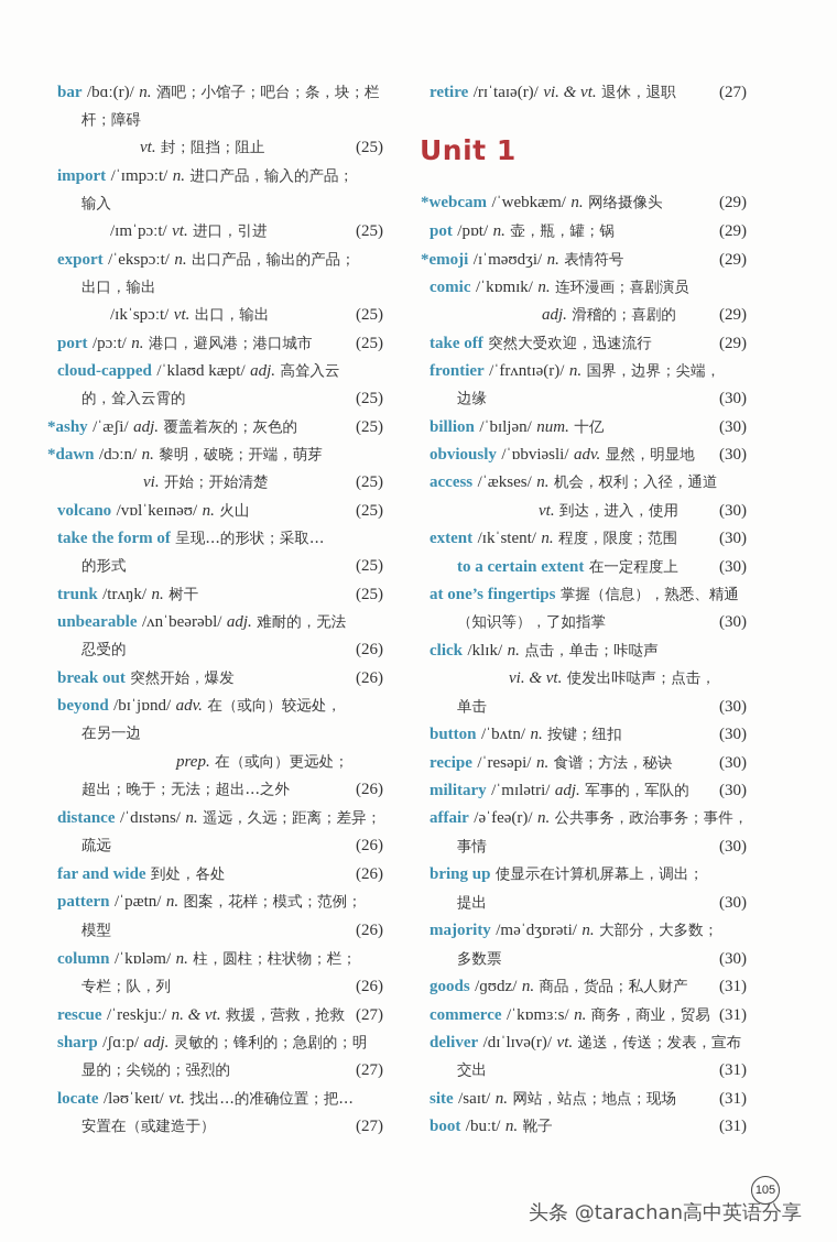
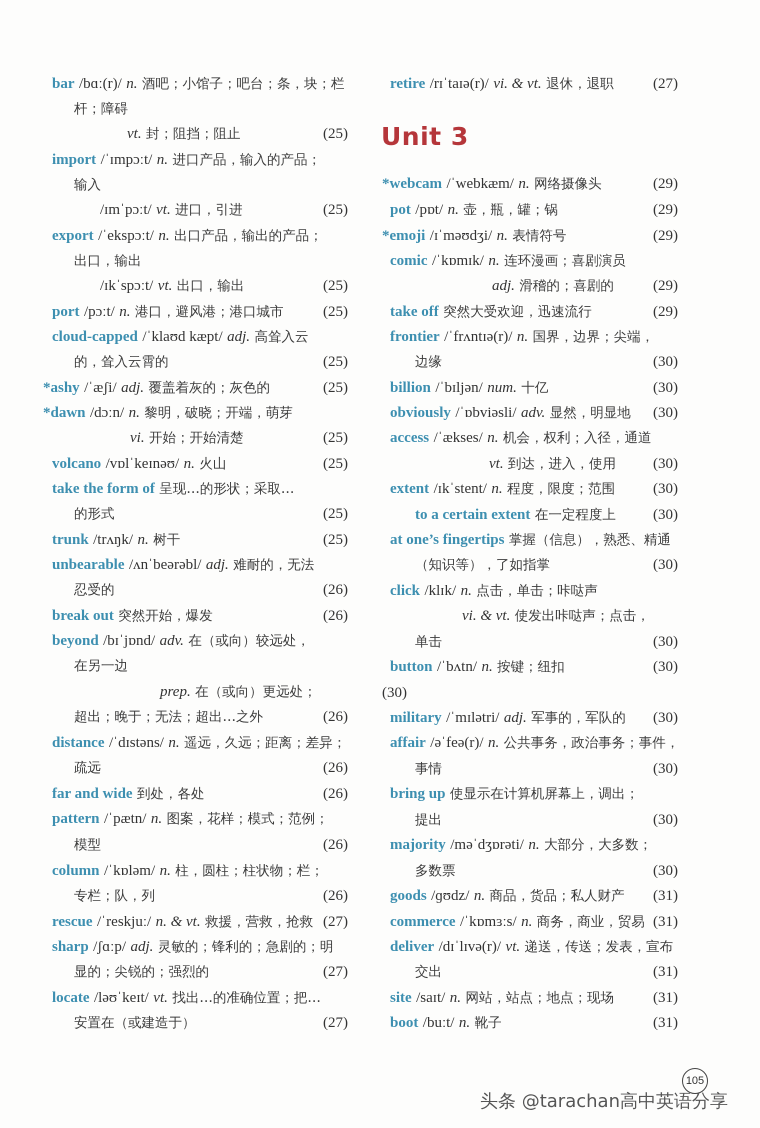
  bar /bɑː(r)/ n. 酒吧；小馆子；吧台；条，块；栏
  杆；障碍
  vt. 封；阻挡；阻止
  (25)
  import /ˈɪmpɔːt/ n. 进口产品，输入的产品；
  输入
  /ɪmˈpɔːt/ vt. 进口，引进
  (25)
  export /ˈekspɔːt/ n. 出口产品，输出的产品；
  出口，输出
  /ɪkˈspɔːt/ vt. 出口，输出
  (25)
  port /pɔːt/ n. 港口，避风港；港口城市
  (25)
  cloud-capped /ˈklaʊd kæpt/ adj. 高耸入云
  的，耸入云霄的
  (25)
  *ashy /ˈæʃi/ adj. 覆盖着灰的；灰色的
  (25)
  *dawn /dɔːn/ n. 黎明，破晓；开端，萌芽
  vi. 开始；开始清楚
  (25)
  volcano /vɒlˈkeɪnəʊ/ n. 火山
  (25)
  take the form of 呈现…的形状；采取…
  的形式
  (25)
  trunk /trʌŋk/ n. 树干
  (25)
  unbearable /ʌnˈbeərəbl/ adj. 难耐的，无法
  忍受的
  (26)
  break out 突然开始，爆发
  (26)
  beyond /bɪˈjɒnd/ adv. 在（或向）较远处，
  在另一边
  prep. 在（或向）更远处；
  超出；晚于；无法；超出…之外
  (26)
  distance /ˈdɪstəns/ n. 遥远，久远；距离；差异；
  疏远
  (26)
  far and wide 到处，各处
  (26)
  pattern /ˈpætn/ n. 图案，花样；模式；范例；
  模型
  (26)
  column /ˈkɒləm/ n. 柱，圆柱；柱状物；栏；
  专栏；队，列
  (26)
  rescue /ˈreskjuː/ n. & vt. 救援，营救，抢救
  (27)
  sharp /ʃɑːp/ adj. 灵敏的；锋利的；急剧的；明
  显的；尖锐的；强烈的
  (27)
  locate /ləʊˈkeɪt/ vt. 找出…的准确位置；把…
  安置在（或建造于）
  (27)
- Unit 1
+ Unit 3
  retire /rɪˈtaɪə(r)/ vi. & vt. 退休，退职
  (27)
  *webcam /ˈwebkæm/ n. 网络摄像头
  (29)
  pot /pɒt/ n. 壶，瓶，罐；锅
  (29)
  *emoji /ɪˈməʊdʒi/ n. 表情符号
  (29)
  comic /ˈkɒmɪk/ n. 连环漫画；喜剧演员
  adj. 滑稽的；喜剧的
  (29)
  take off 突然大受欢迎，迅速流行
  (29)
  frontier /ˈfrʌntɪə(r)/ n. 国界，边界；尖端，
  边缘
  (30)
  billion /ˈbɪljən/ num. 十亿
  (30)
  obviously /ˈɒbviəsli/ adv. 显然，明显地
  (30)
  access /ˈækses/ n. 机会，权利；入径，通道
  vt. 到达，进入，使用
  (30)
  extent /ɪkˈstent/ n. 程度，限度；范围
  (30)
  to a certain extent 在一定程度上
  (30)
  at one’s fingertips 掌握（信息），熟悉、精通
  （知识等），了如指掌
  (30)
  click /klɪk/ n. 点击，单击；咔哒声
  vi. & vt. 使发出咔哒声；点击，
  单击
  (30)
  button /ˈbʌtn/ n. 按键；纽扣
  (30)
- recipe /ˈresəpi/ n. 食谱；方法，秘诀
  (30)
  military /ˈmɪlətri/ adj. 军事的，军队的
  (30)
  affair /əˈfeə(r)/ n. 公共事务，政治事务；事件，
  事情
  (30)
  bring up 使显示在计算机屏幕上，调出；
  提出
  (30)
  majority /məˈdʒɒrəti/ n. 大部分，大多数；
  多数票
  (30)
  goods /ɡʊdz/ n. 商品，货品；私人财产
  (31)
  commerce /ˈkɒmɜːs/ n. 商务，商业，贸易
  (31)
  deliver /dɪˈlɪvə(r)/ vt. 递送，传送；发表，宣布
  交出
  (31)
  site /saɪt/ n. 网站，站点；地点；现场
  (31)
  boot /buːt/ n. 靴子
  (31)
  105
  头条 @tarachan高中英语分享
